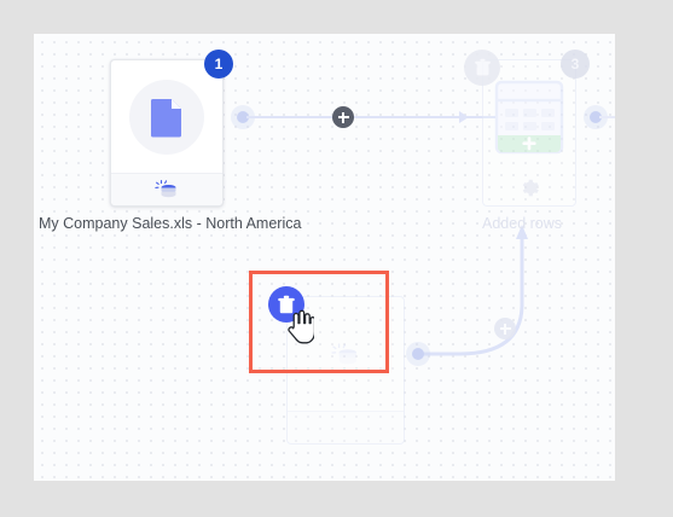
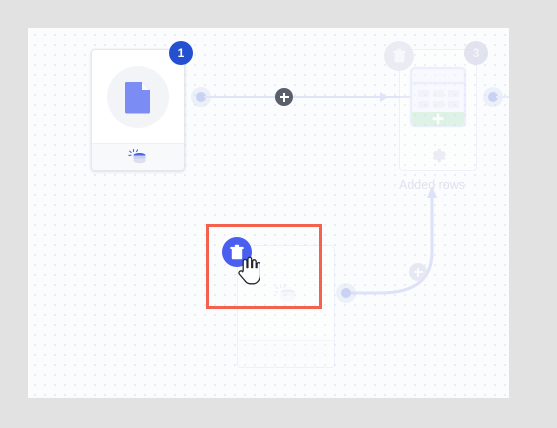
  1
- My Company Sales.xls - North America
  Added rows
